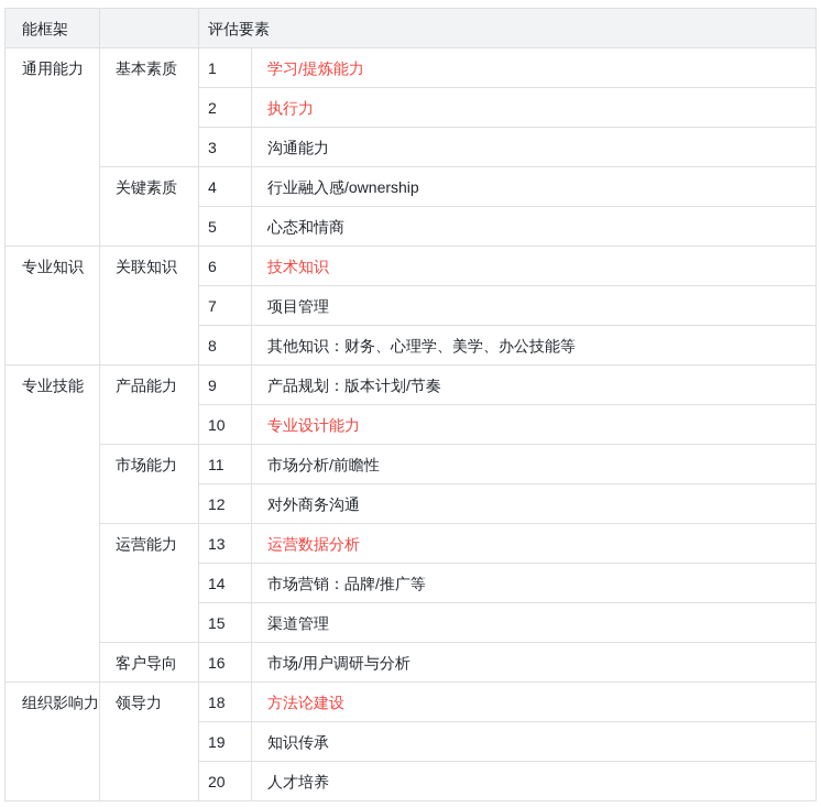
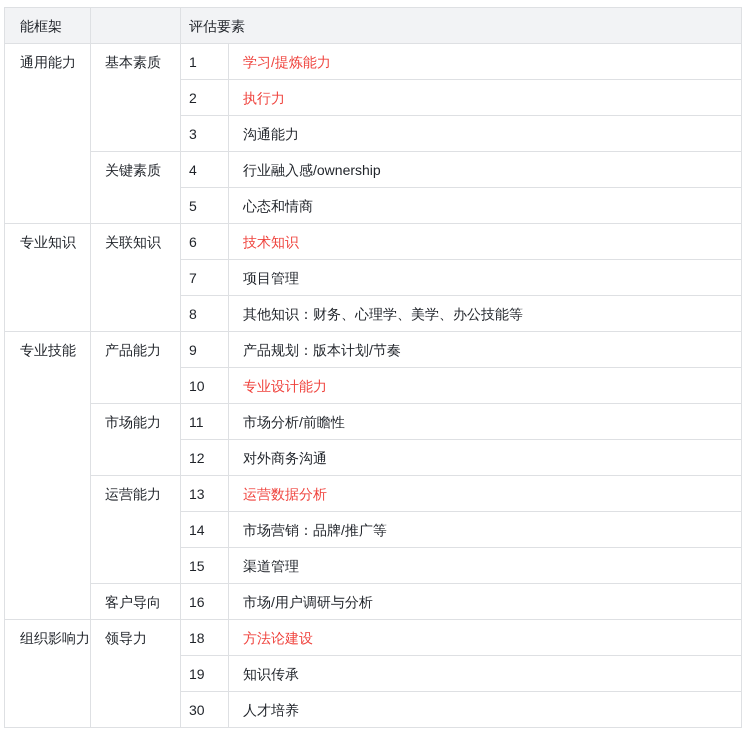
  能框架
  评估要素
  1
  学习/提炼能力
  2
  执行力
  3
  沟通能力
  基本素质
  4
  行业融入感/ownership
  5
  心态和情商
  关键素质
  通用能力
  6
  技术知识
  7
  项目管理
  8
  其他知识：财务、心理学、美学、办公技能等
  关联知识
  专业知识
  9
  产品规划：版本计划/节奏
  10
  专业设计能力
  产品能力
  11
  市场分析/前瞻性
  12
  对外商务沟通
  市场能力
  13
  运营数据分析
  14
  市场营销：品牌/推广等
  15
  渠道管理
  运营能力
  16
  市场/用户调研与分析
  客户导向
  专业技能
  18
  方法论建设
  19
  知识传承
- 20
+ 30
  人才培养
  领导力
  组织影响力
